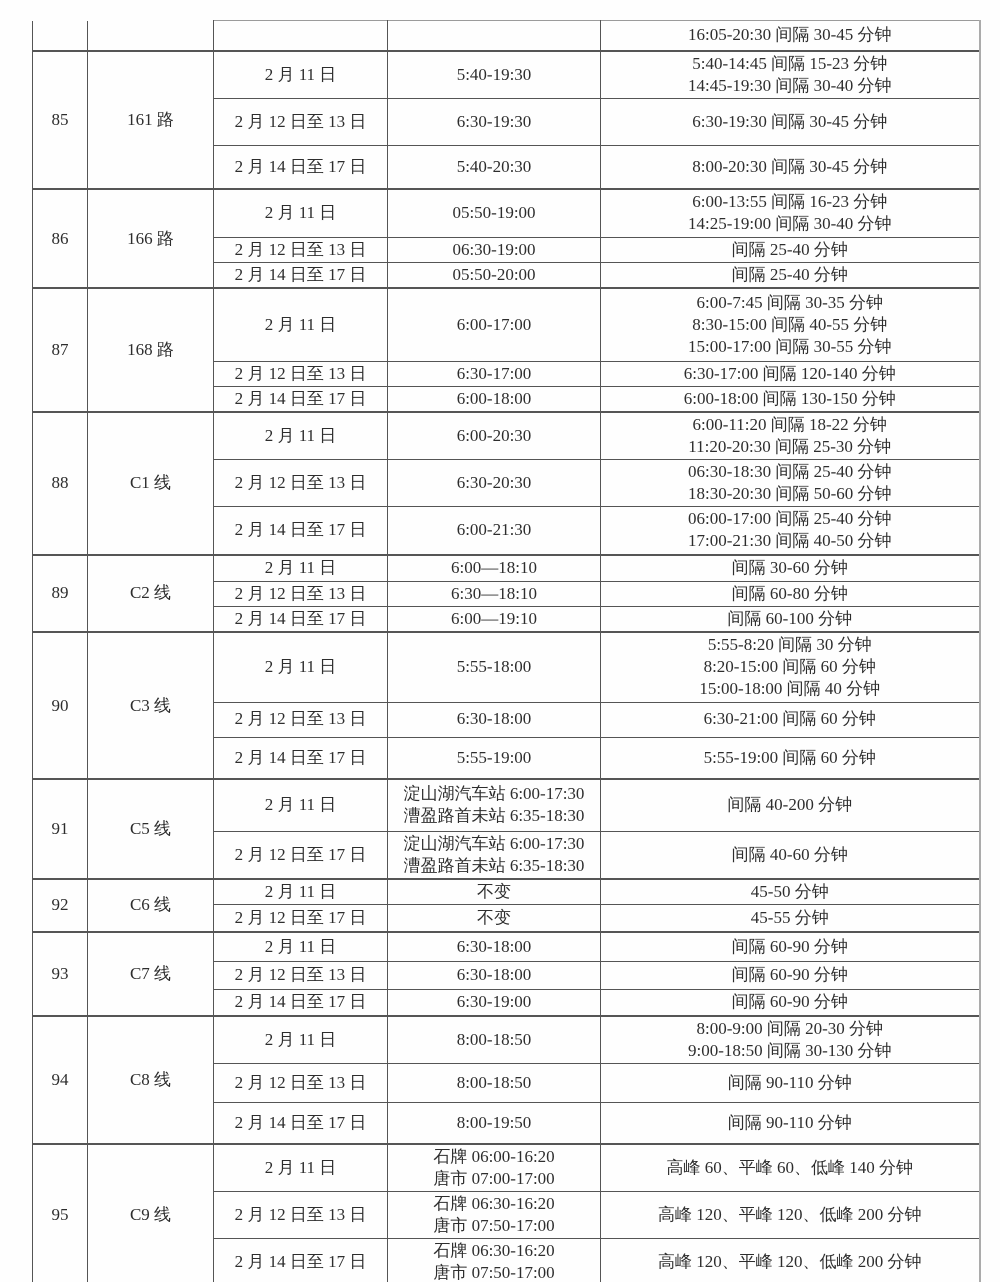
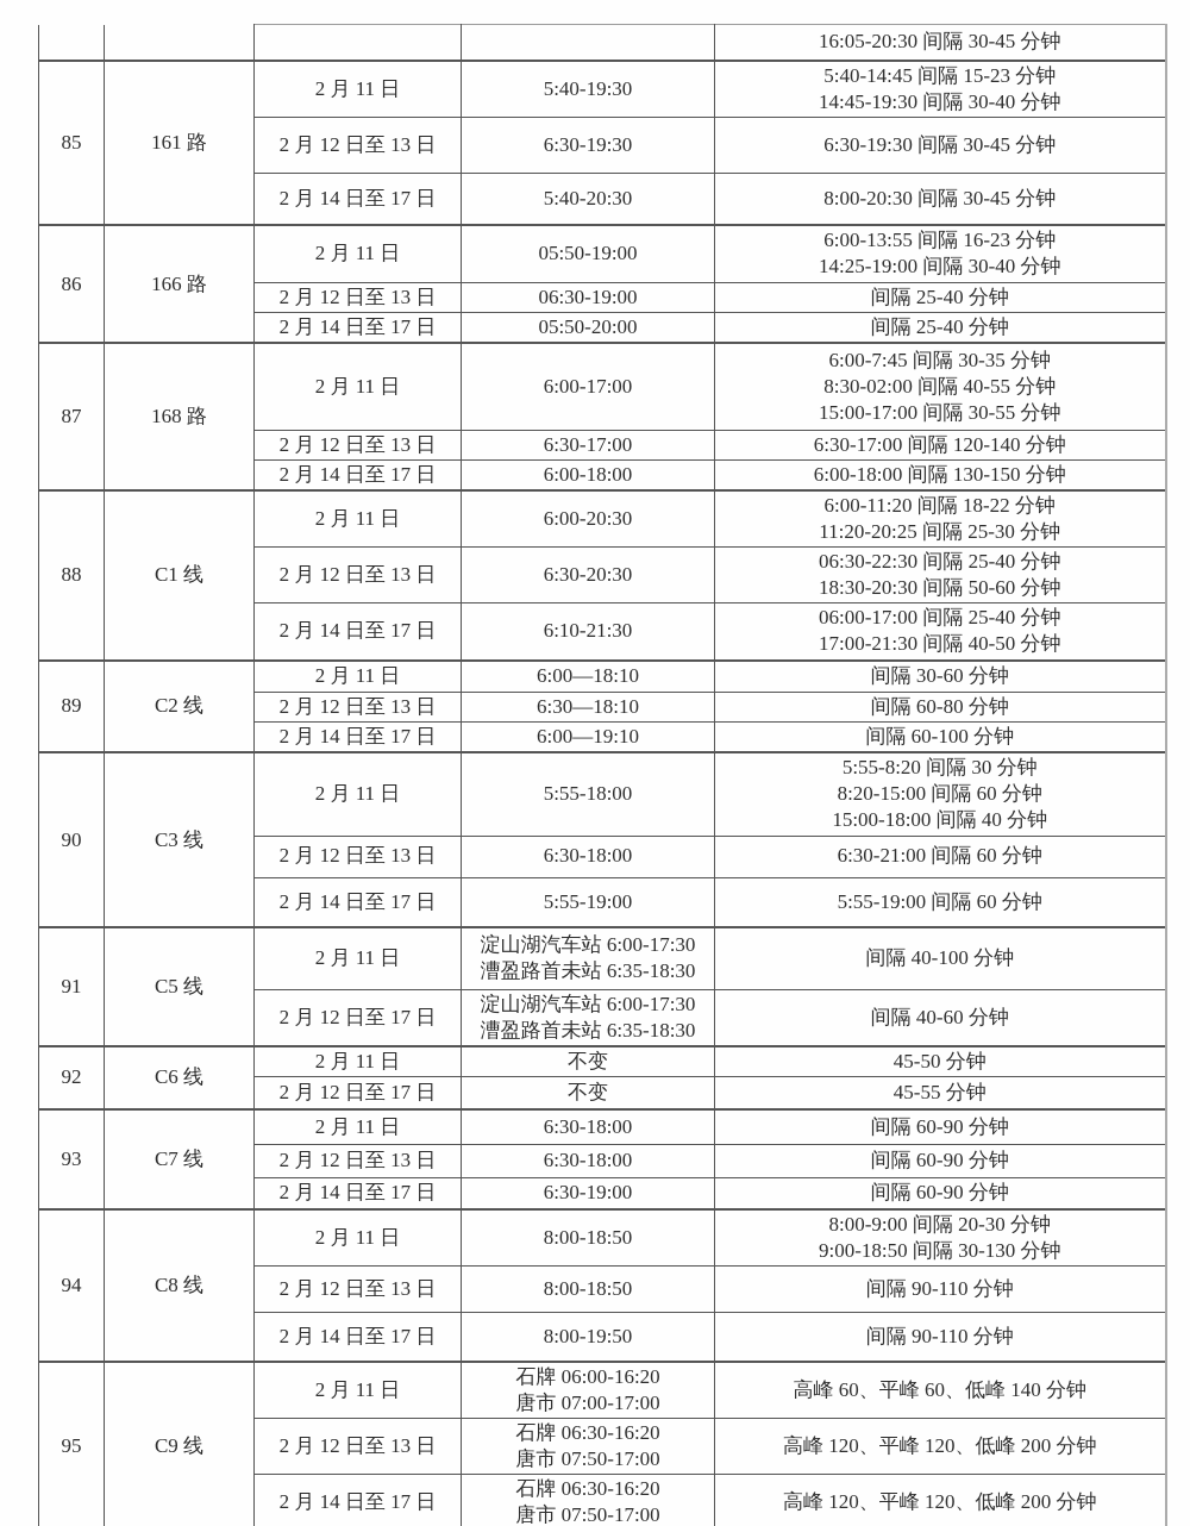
  				16:05-20:30 间隔 30-45 分钟
  85	161 路	2 月 11 日	5:40-19:30	5:40-14:45 间隔 15-23 分钟14:45-19:30 间隔 30-40 分钟
  2 月 12 日至 13 日	6:30-19:30	6:30-19:30 间隔 30-45 分钟
  2 月 14 日至 17 日	5:40-20:30	8:00-20:30 间隔 30-45 分钟
  86	166 路	2 月 11 日	05:50-19:00	6:00-13:55 间隔 16-23 分钟14:25-19:00 间隔 30-40 分钟
  2 月 12 日至 13 日	06:30-19:00	间隔 25-40 分钟
  2 月 14 日至 17 日	05:50-20:00	间隔 25-40 分钟
- 87	168 路	2 月 11 日	6:00-17:00	6:00-7:45 间隔 30-35 分钟8:30-15:00 间隔 40-55 分钟15:00-17:00 间隔 30-55 分钟
+ 87	168 路	2 月 11 日	6:00-17:00	6:00-7:45 间隔 30-35 分钟8:30-02:00 间隔 40-55 分钟15:00-17:00 间隔 30-55 分钟
  2 月 12 日至 13 日	6:30-17:00	6:30-17:00 间隔 120-140 分钟
  2 月 14 日至 17 日	6:00-18:00	6:00-18:00 间隔 130-150 分钟
- 88	C1 线	2 月 11 日	6:00-20:30	6:00-11:20 间隔 18-22 分钟11:20-20:30 间隔 25-30 分钟
+ 88	C1 线	2 月 11 日	6:00-20:30	6:00-11:20 间隔 18-22 分钟11:20-20:25 间隔 25-30 分钟
- 2 月 12 日至 13 日	6:30-20:30	06:30-18:30 间隔 25-40 分钟18:30-20:30 间隔 50-60 分钟
+ 2 月 12 日至 13 日	6:30-20:30	06:30-22:30 间隔 25-40 分钟18:30-20:30 间隔 50-60 分钟
- 2 月 14 日至 17 日	6:00-21:30	06:00-17:00 间隔 25-40 分钟17:00-21:30 间隔 40-50 分钟
+ 2 月 14 日至 17 日	6:10-21:30	06:00-17:00 间隔 25-40 分钟17:00-21:30 间隔 40-50 分钟
  89	C2 线	2 月 11 日	6:00—18:10	间隔 30-60 分钟
  2 月 12 日至 13 日	6:30—18:10	间隔 60-80 分钟
  2 月 14 日至 17 日	6:00—19:10	间隔 60-100 分钟
  90	C3 线	2 月 11 日	5:55-18:00	5:55-8:20 间隔 30 分钟8:20-15:00 间隔 60 分钟15:00-18:00 间隔 40 分钟
  2 月 12 日至 13 日	6:30-18:00	6:30-21:00 间隔 60 分钟
  2 月 14 日至 17 日	5:55-19:00	5:55-19:00 间隔 60 分钟
- 91	C5 线	2 月 11 日	淀山湖汽车站 6:00-17:30漕盈路首未站 6:35-18:30	间隔 40-200 分钟
+ 91	C5 线	2 月 11 日	淀山湖汽车站 6:00-17:30漕盈路首未站 6:35-18:30	间隔 40-100 分钟
  2 月 12 日至 17 日	淀山湖汽车站 6:00-17:30漕盈路首未站 6:35-18:30	间隔 40-60 分钟
  92	C6 线	2 月 11 日	不变	45-50 分钟
  2 月 12 日至 17 日	不变	45-55 分钟
  93	C7 线	2 月 11 日	6:30-18:00	间隔 60-90 分钟
  2 月 12 日至 13 日	6:30-18:00	间隔 60-90 分钟
  2 月 14 日至 17 日	6:30-19:00	间隔 60-90 分钟
  94	C8 线	2 月 11 日	8:00-18:50	8:00-9:00 间隔 20-30 分钟9:00-18:50 间隔 30-130 分钟
  2 月 12 日至 13 日	8:00-18:50	间隔 90-110 分钟
  2 月 14 日至 17 日	8:00-19:50	间隔 90-110 分钟
  95	C9 线	2 月 11 日	石牌 06:00-16:20唐市 07:00-17:00	高峰 60、平峰 60、低峰 140 分钟
  2 月 12 日至 13 日	石牌 06:30-16:20唐市 07:50-17:00	高峰 120、平峰 120、低峰 200 分钟
  2 月 14 日至 17 日	石牌 06:30-16:20唐市 07:50-17:00	高峰 120、平峰 120、低峰 200 分钟
